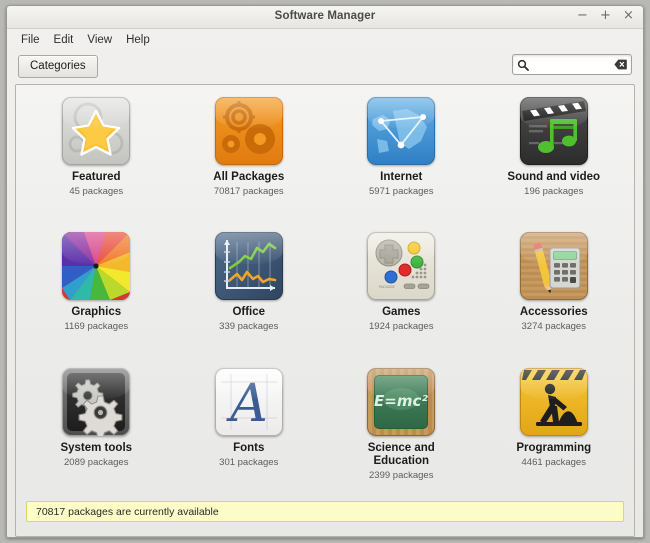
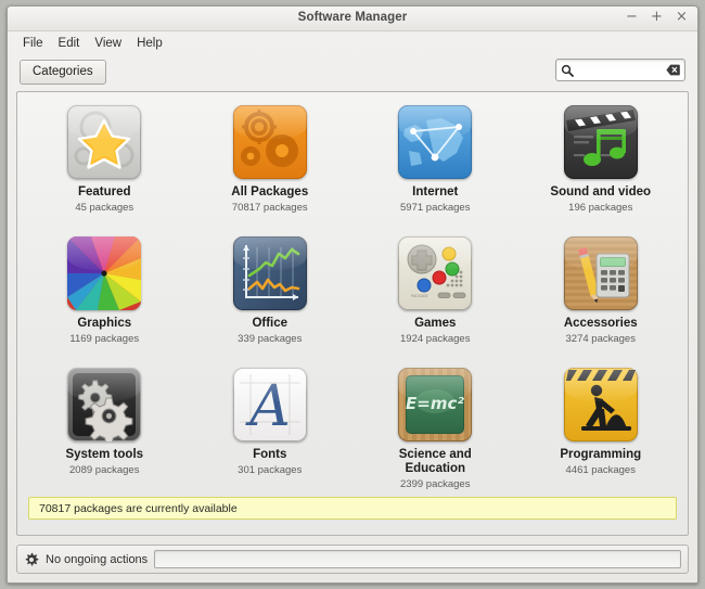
  Software Manager
  −
  +
  ×
  File
  Edit
  View
  Help
  Categories
  Featured
  45 packages
  All Packages
  70817 packages
  Internet
  5971 packages
  Sound and video
  196 packages
  Graphics
  1169 packages
  Office
  339 packages
  Games
  1924 packages
  Accessories
  3274 packages
  System tools
  2089 packages
  A
  Fonts
  301 packages
  E=mc²
  Science and Education
  2399 packages
  Programming
  4461 packages
  70817 packages are currently available
+ No ongoing actions
